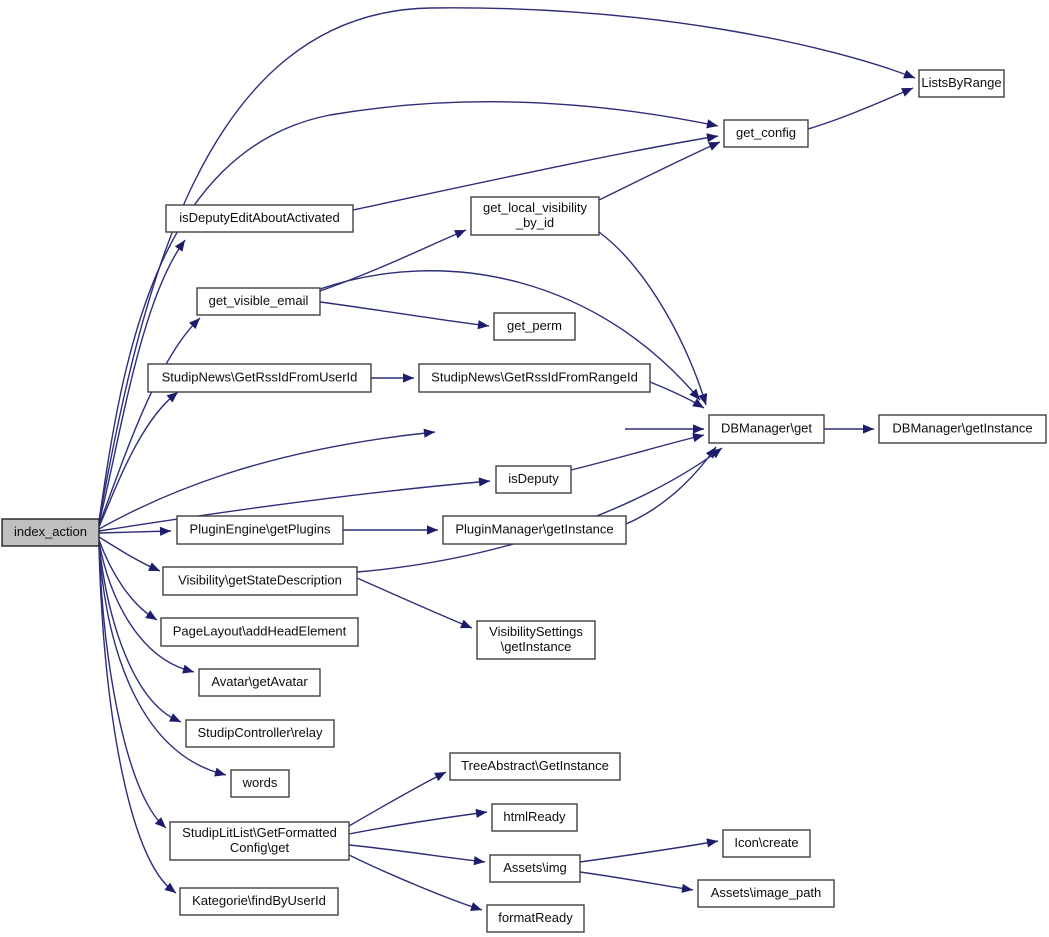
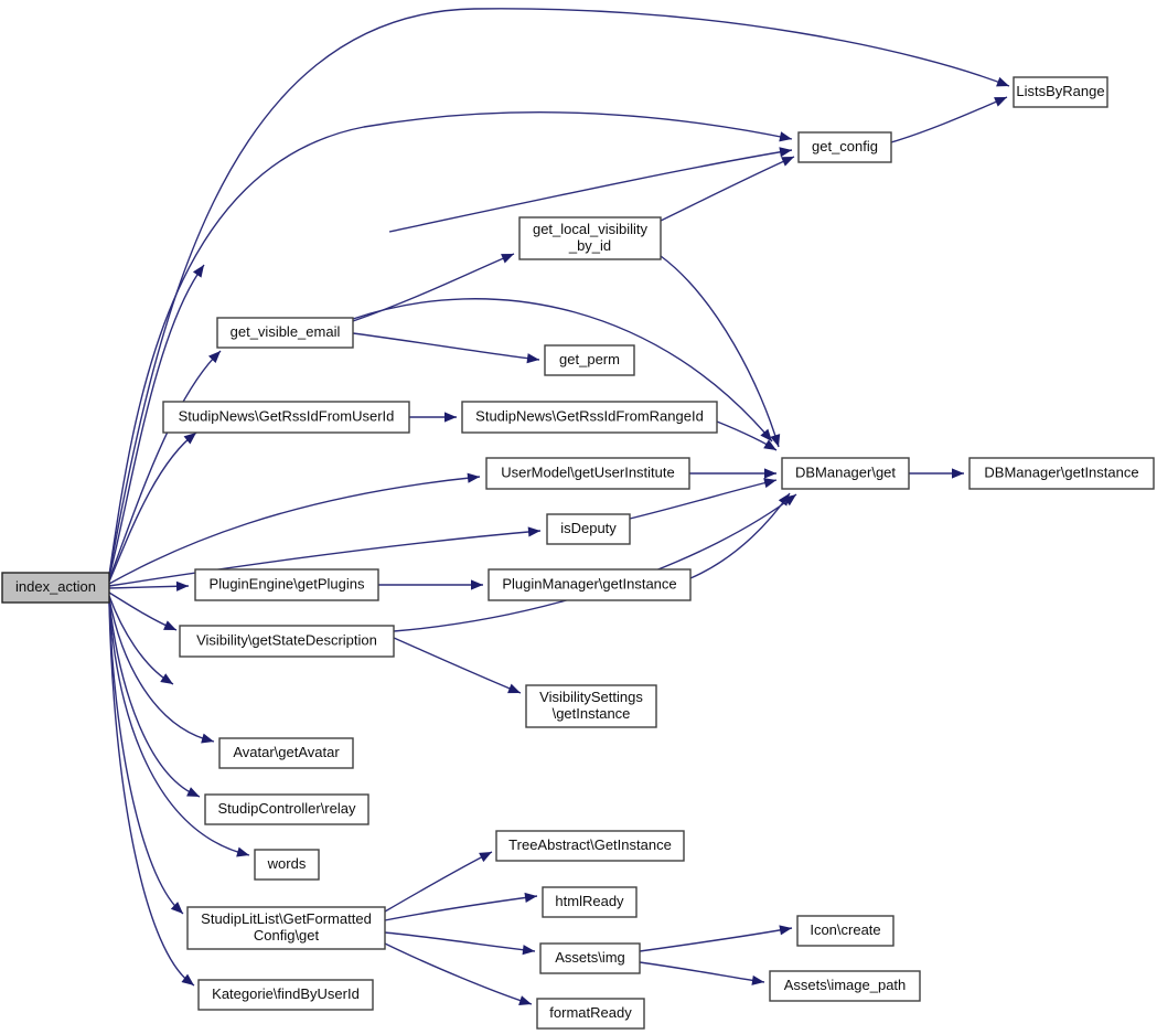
  index_action
  ListsByRange
  get_config
- isDeputyEditAboutActivated
  get_local_visibility
  _by_id
  get_visible_email
  get_perm
  StudipNews\GetRssIdFromUserId
  StudipNews\GetRssIdFromRangeId
+ UserModel\getUserInstitute
  DBManager\get
  DBManager\getInstance
  isDeputy
  PluginEngine\getPlugins
  PluginManager\getInstance
  Visibility\getStateDescription
  VisibilitySettings
  \getInstance
- PageLayout\addHeadElement
  Avatar\getAvatar
  StudipController\relay
  words
  TreeAbstract\GetInstance
  htmlReady
  StudipLitList\GetFormatted
  Config\get
  Icon\create
  Assets\img
  Assets\image_path
  Kategorie\findByUserId
  formatReady
